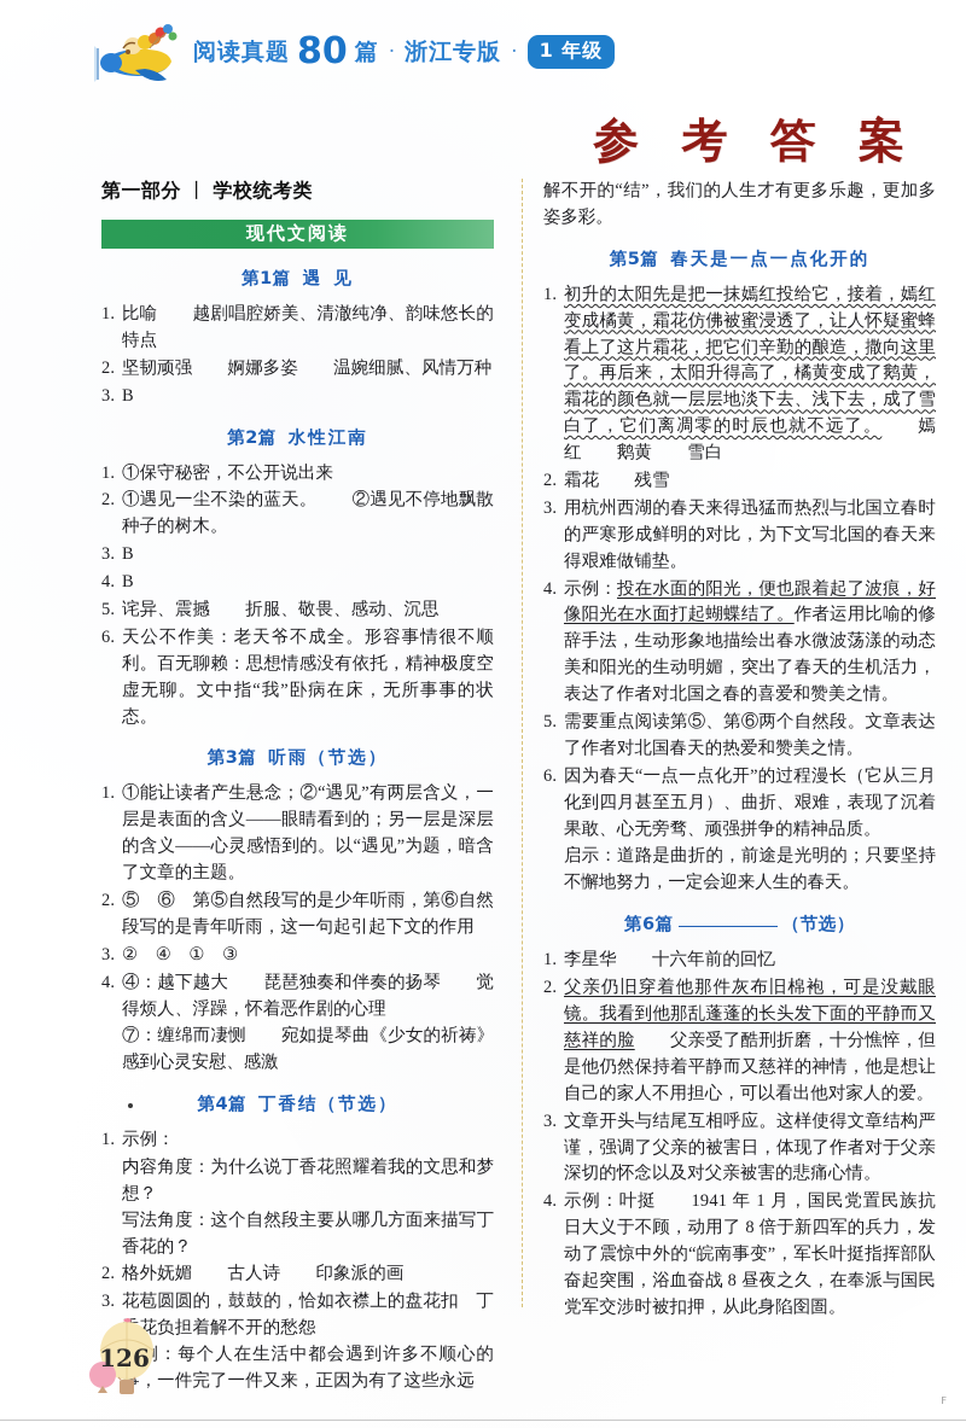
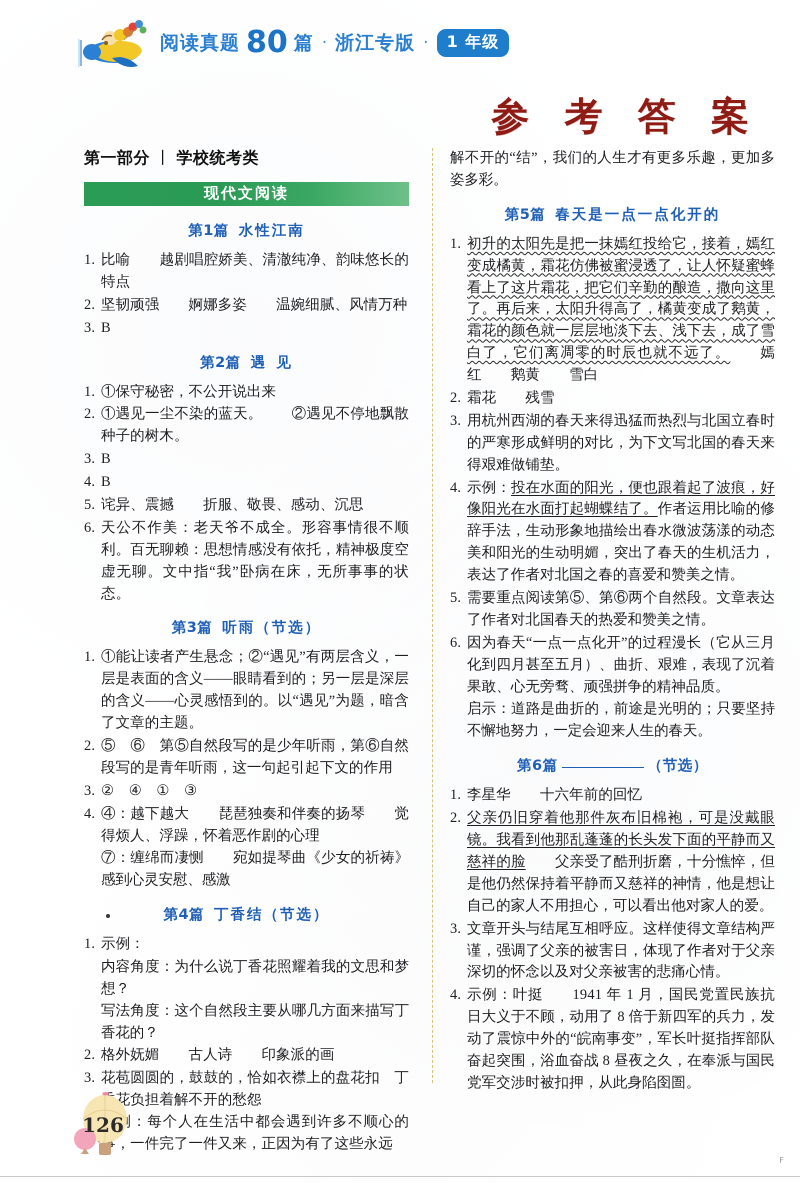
  阅读真题
  80
  篇
  ·
  浙江专版
  ·
  1 年级
  参 考 答 案
  第一部分 丨 学校统考类
  现代文阅读
- 第1篇 遇 见
+ 第1篇 水性江南
  1.
  比喻 越剧唱腔娇美、清澈纯净、韵味悠长的特点
  2.
  坚韧顽强 婀娜多姿 温婉细腻、风情万种
  3.
  B
- 第2篇 水性江南
+ 第2篇 遇 见
  1.
  ①保守秘密，不公开说出来
  2.
  ①遇见一尘不染的蓝天。 ②遇见不停地飘散种子的树木。
  3.
  B
  4.
  B
  5.
  诧异、震撼 折服、敬畏、感动、沉思
  6.
  天公不作美：老天爷不成全。形容事情很不顺利。百无聊赖：思想情感没有依托，精神极度空虚无聊。文中指“我”卧病在床，无所事事的状态。
  第3篇 听雨（节选）
  1.
  ①能让读者产生悬念；②“遇见”有两层含义，一层是表面的含义——眼睛看到的；另一层是深层的含义——心灵感悟到的。以“遇见”为题，暗含了文章的主题。
  2.
  ⑤ ⑥ 第⑤自然段写的是少年听雨，第⑥自然段写的是青年听雨，这一句起引起下文的作用
  3.
  ② ④ ① ③
  4.
  ④：越下越大 琵琶独奏和伴奏的扬琴 觉得烦人、浮躁，怀着恶作剧的心理
  ⑦：缠绵而凄恻 宛如提琴曲《少女的祈祷》感到心灵安慰、感激
  第4篇 丁香结（节选）
  1.
  示例：
  内容角度：为什么说丁香花照耀着我的文思和梦想？
  写法角度：这个自然段主要从哪几方面来描写丁香花的？
  2.
  格外妩媚 古人诗 印象派的画
  3.
  花苞圆圆的，鼓鼓的，恰如衣襟上的盘花扣 丁花负担着解不开的愁怨
  ：每个人在生活中都会遇到许多不顺心的，一件完了一件又来，正因为有了这些永远
  解不开的“结”，我们的人生才有更多乐趣，更加多姿多彩。
  第5篇 春天是一点一点化开的
  1.
  初升的太阳先是把一抹嫣红投给它，接着，嫣红变成橘黄，霜花仿佛被蜜浸透了，让人怀疑蜜蜂看上了这片霜花，把它们辛勤的酿造，撒向这里了。再后来，太阳升得高了，橘黄变成了鹅黄，霜花的颜色就一层层地淡下去、浅下去，成了雪白了，它们离凋零的时辰也就不远了。 嫣红 鹅黄 雪白
  2.
  霜花 残雪
  3.
  用杭州西湖的春天来得迅猛而热烈与北国立春时的严寒形成鲜明的对比，为下文写北国的春天来得艰难做铺垫。
  4.
  示例：投在水面的阳光，便也跟着起了波痕，好像阳光在水面打起蝴蝶结了。作者运用比喻的修辞手法，生动形象地描绘出春水微波荡漾的动态美和阳光的生动明媚，突出了春天的生机活力，表达了作者对北国之春的喜爱和赞美之情。
  5.
  需要重点阅读第⑤、第⑥两个自然段。文章表达了作者对北国春天的热爱和赞美之情。
  6.
  因为春天“一点一点化开”的过程漫长（它从三月化到四月甚至五月）、曲折、艰难，表现了沉着果敢、心无旁骛、顽强拼争的精神品质。
  启示：道路是曲折的，前途是光明的；只要坚持不懈地努力，一定会迎来人生的春天。
  第6篇 （节选）
  1.
  李星华 十六年前的回忆
  2.
  父亲仍旧穿着他那件灰布旧棉袍，可是没戴眼镜。我看到他那乱蓬蓬的长头发下面的平静而又慈祥的脸 父亲受了酷刑折磨，十分憔悴，但是他仍然保持着平静而又慈祥的神情，他是想让自己的家人不用担心，可以看出他对家人的爱。
  3.
  文章开头与结尾互相呼应。这样使得文章结构严谨，强调了父亲的被害日，体现了作者对于父亲深切的怀念以及对父亲被害的悲痛心情。
  4.
  示例：叶挺 1941 年 1 月，国民党置民族抗日大义于不顾，动用了 8 倍于新四军的兵力，发动了震惊中外的“皖南事变”，军长叶挺指挥部队奋起突围，浴血奋战 8 昼夜之久，在奉派与国民党军交涉时被扣押，从此身陷囹圄。
  126
  F
